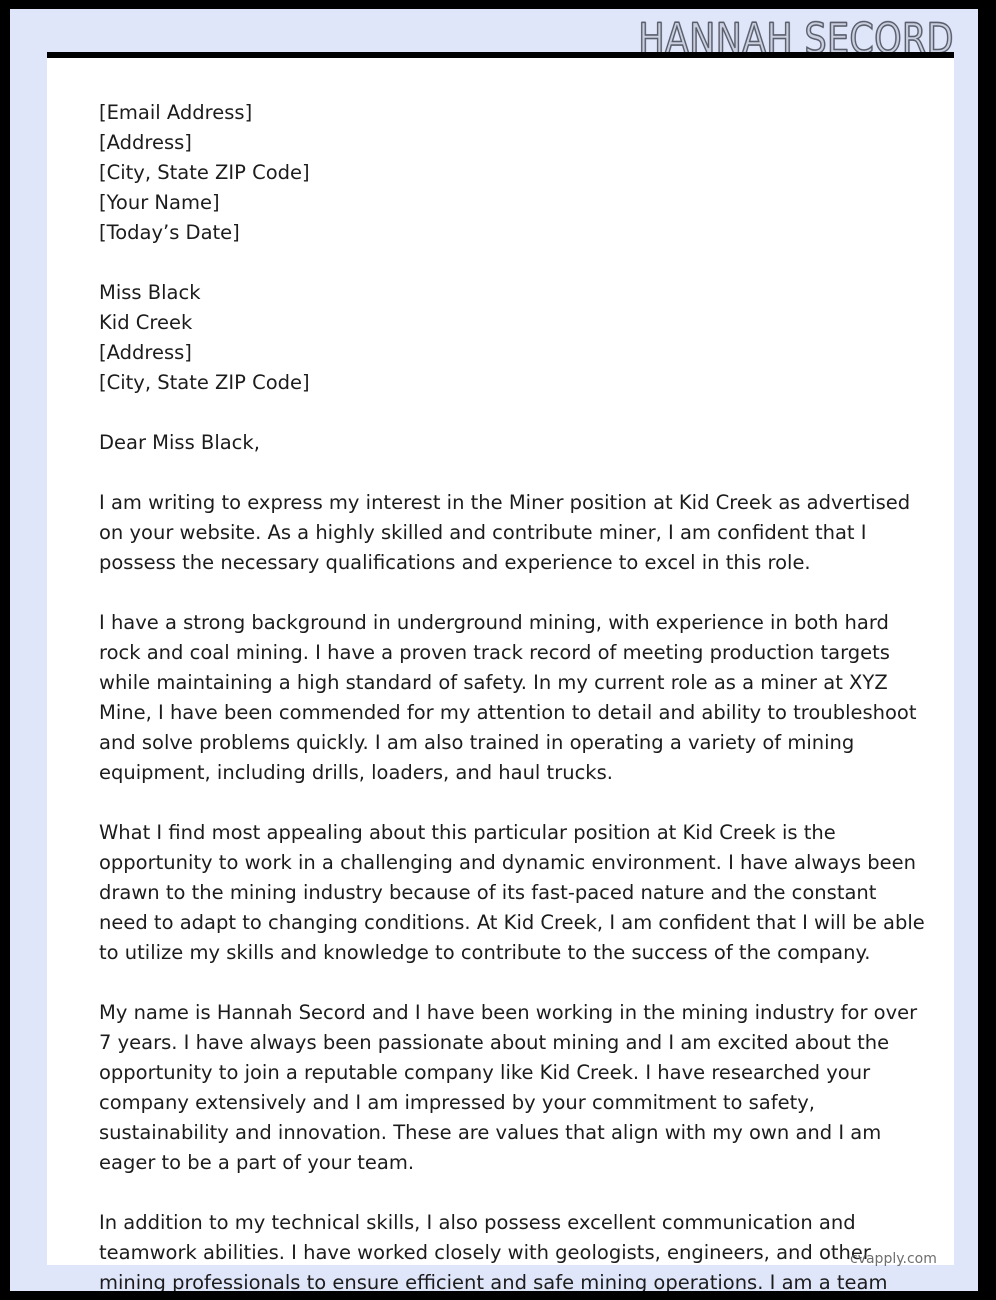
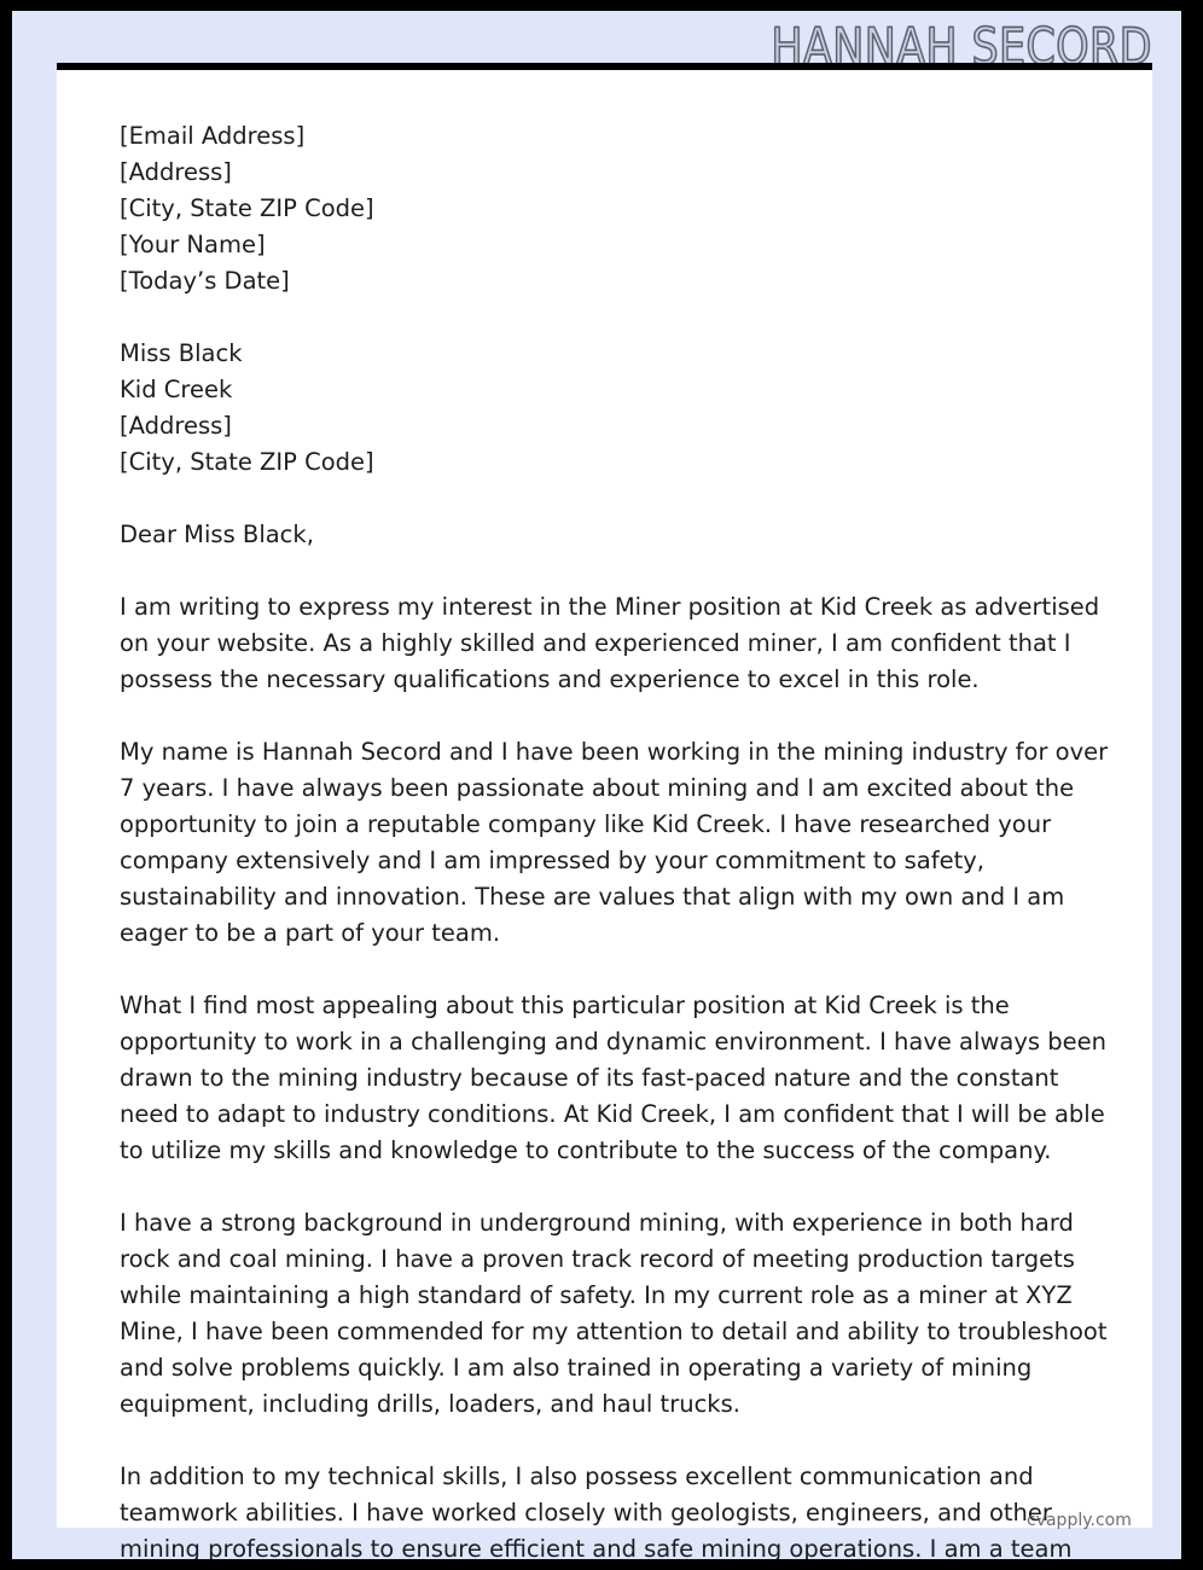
  HANNAH SECORD
  [Email Address]
  [Address]
  [City, State ZIP Code]
  [Your Name]
  [Today’s Date]
  Miss Black
  Kid Creek
  [Address]
  [City, State ZIP Code]
  Dear Miss Black,
- I am writing to express my interest in the Miner position at Kid Creek as advertised on your website. As a highly skilled and contribute miner, I am confident that I possess the necessary qualifications and experience to excel in this role.
+ I am writing to express my interest in the Miner position at Kid Creek as advertised on your website. As a highly skilled and experienced miner, I am confident that I possess the necessary qualifications and experience to excel in this role.
- I have a strong background in underground mining, with experience in both hard rock and coal mining. I have a proven track record of meeting production targets while maintaining a high standard of safety. In my current role as a miner at XYZ Mine, I have been commended for my attention to detail and ability to troubleshoot and solve problems quickly. I am also trained in operating a variety of mining equipment, including drills, loaders, and haul trucks.
+ My name is Hannah Secord and I have been working in the mining industry for over 7 years. I have always been passionate about mining and I am excited about the opportunity to join a reputable company like Kid Creek. I have researched your company extensively and I am impressed by your commitment to safety, sustainability and innovation. These are values that align with my own and I am eager to be a part of your team.
- What I find most appealing about this particular position at Kid Creek is the opportunity to work in a challenging and dynamic environment. I have always been drawn to the mining industry because of its fast-paced nature and the constant need to adapt to changing conditions. At Kid Creek, I am confident that I will be able to utilize my skills and knowledge to contribute to the success of the company.
+ What I find most appealing about this particular position at Kid Creek is the opportunity to work in a challenging and dynamic environment. I have always been drawn to the mining industry because of its fast-paced nature and the constant need to adapt to industry conditions. At Kid Creek, I am confident that I will be able to utilize my skills and knowledge to contribute to the success of the company.
- My name is Hannah Secord and I have been working in the mining industry for over 7 years. I have always been passionate about mining and I am excited about the opportunity to join a reputable company like Kid Creek. I have researched your company extensively and I am impressed by your commitment to safety, sustainability and innovation. These are values that align with my own and I am eager to be a part of your team.
+ I have a strong background in underground mining, with experience in both hard rock and coal mining. I have a proven track record of meeting production targets while maintaining a high standard of safety. In my current role as a miner at XYZ Mine, I have been commended for my attention to detail and ability to troubleshoot and solve problems quickly. I am also trained in operating a variety of mining equipment, including drills, loaders, and haul trucks.
  cvapply.com
